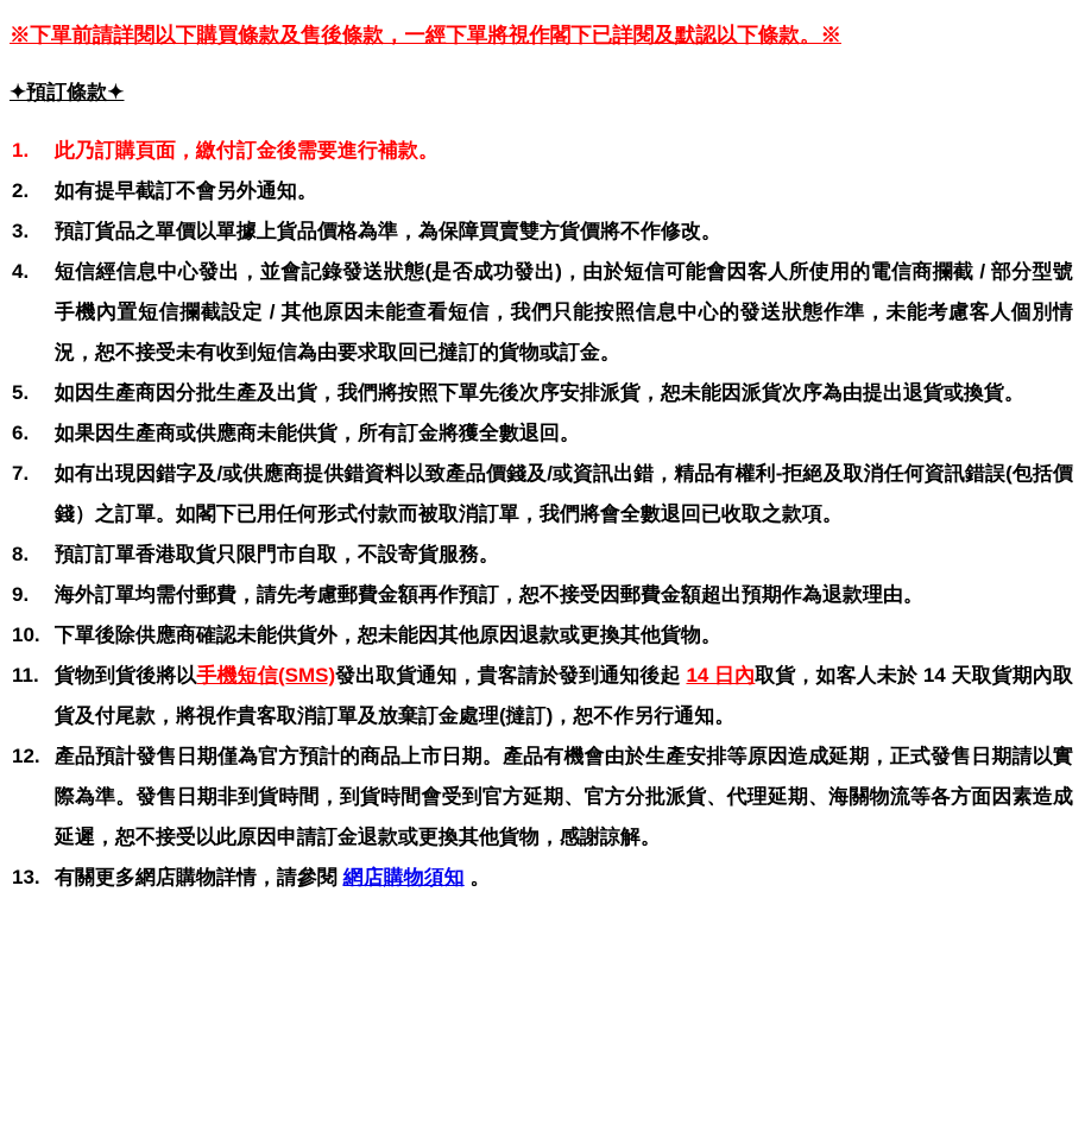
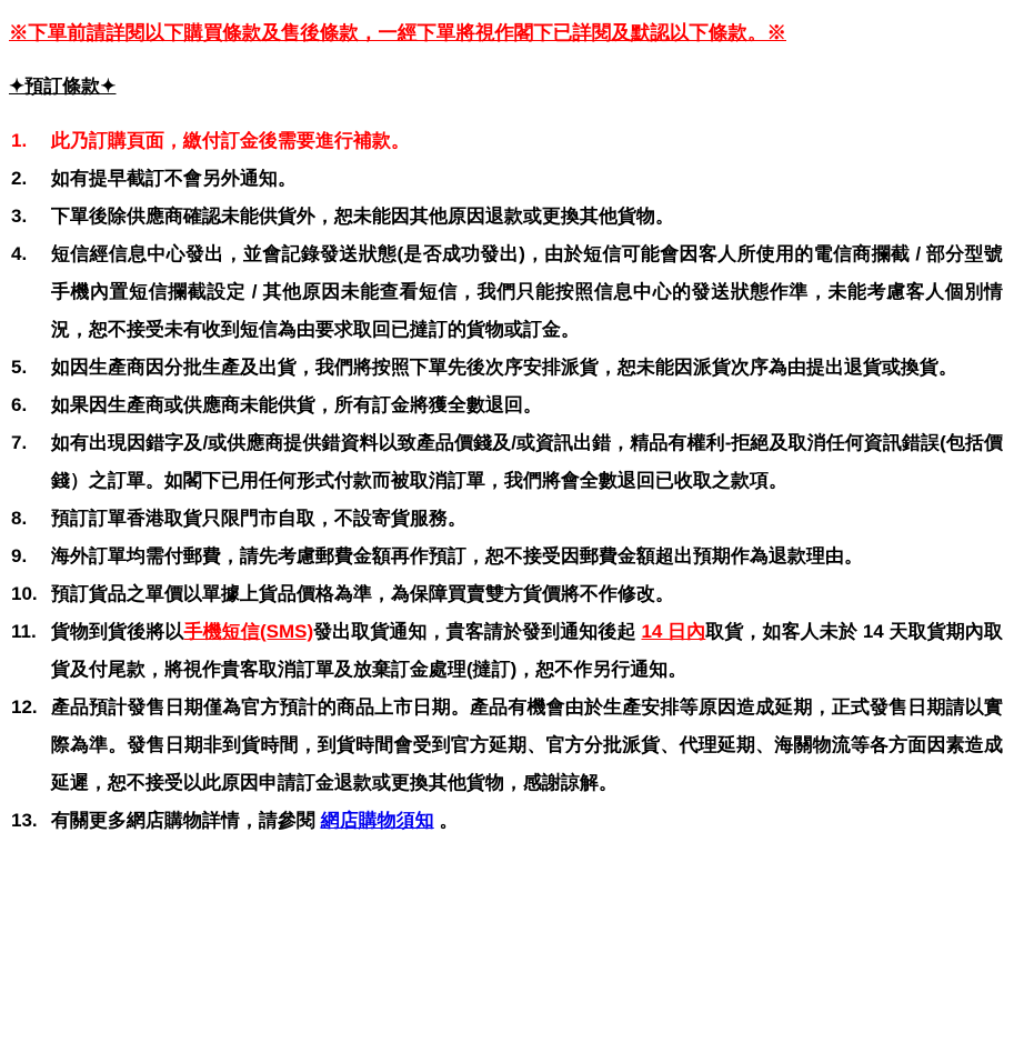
  ※下單前請詳閱以下購買條款及售後條款，一經下單將視作閣下已詳閱及默認以下條款。※
  ✦預訂條款✦
  1.
  此乃訂購頁面，繳付訂金後需要進行補款。
  2.
  如有提早截訂不會另外通知。
  3.
- 預訂貨品之單價以單據上貨品價格為準，為保障買賣雙方貨價將不作修改。
+ 下單後除供應商確認未能供貨外，恕未能因其他原因退款或更換其他貨物。
  4.
  短信經信息中心發出，並會記錄發送狀態(是否成功發出)，由於短信可能會因客人所使用的電信商攔截 / 部分型號手機內置短信攔截設定 / 其他原因未能查看短信，我們只能按照信息中心的發送狀態作準，未能考慮客人個別情況，恕不接受未有收到短信為由要求取回已撻訂的貨物或訂金。
  5.
  如因生產商因分批生產及出貨，我們將按照下單先後次序安排派貨，恕未能因派貨次序為由提出退貨或換貨。
  6.
  如果因生產商或供應商未能供貨，所有訂金將獲全數退回。
  7.
  如有出現因錯字及/或供應商提供錯資料以致產品價錢及/或資訊出錯，精品有權利-拒絕及取消任何資訊錯誤(包括價錢）之訂單。如閣下已用任何形式付款而被取消訂單，我們將會全數退回已收取之款項。
  8.
  預訂訂單香港取貨只限門市自取，不設寄貨服務。
  9.
  海外訂單均需付郵費，請先考慮郵費金額再作預訂，恕不接受因郵費金額超出預期作為退款理由。
  10.
- 下單後除供應商確認未能供貨外，恕未能因其他原因退款或更換其他貨物。
+ 預訂貨品之單價以單據上貨品價格為準，為保障買賣雙方貨價將不作修改。
  11.
  貨物到貨後將以手機短信(SMS)發出取貨通知，貴客請於發到通知後起 14 日內取貨，如客人未於 14 天取貨期內取貨及付尾款，將視作貴客取消訂單及放棄訂金處理(撻訂)，恕不作另行通知。
  12.
  產品預計發售日期僅為官方預計的商品上市日期。產品有機會由於生產安排等原因造成延期，正式發售日期請以實際為準。發售日期非到貨時間，到貨時間會受到官方延期、官方分批派貨、代理延期、海關物流等各方面因素造成延遲，恕不接受以此原因申請訂金退款或更換其他貨物，感謝諒解。
  13.
  有關更多網店購物詳情，請參閱 網店購物須知 。
